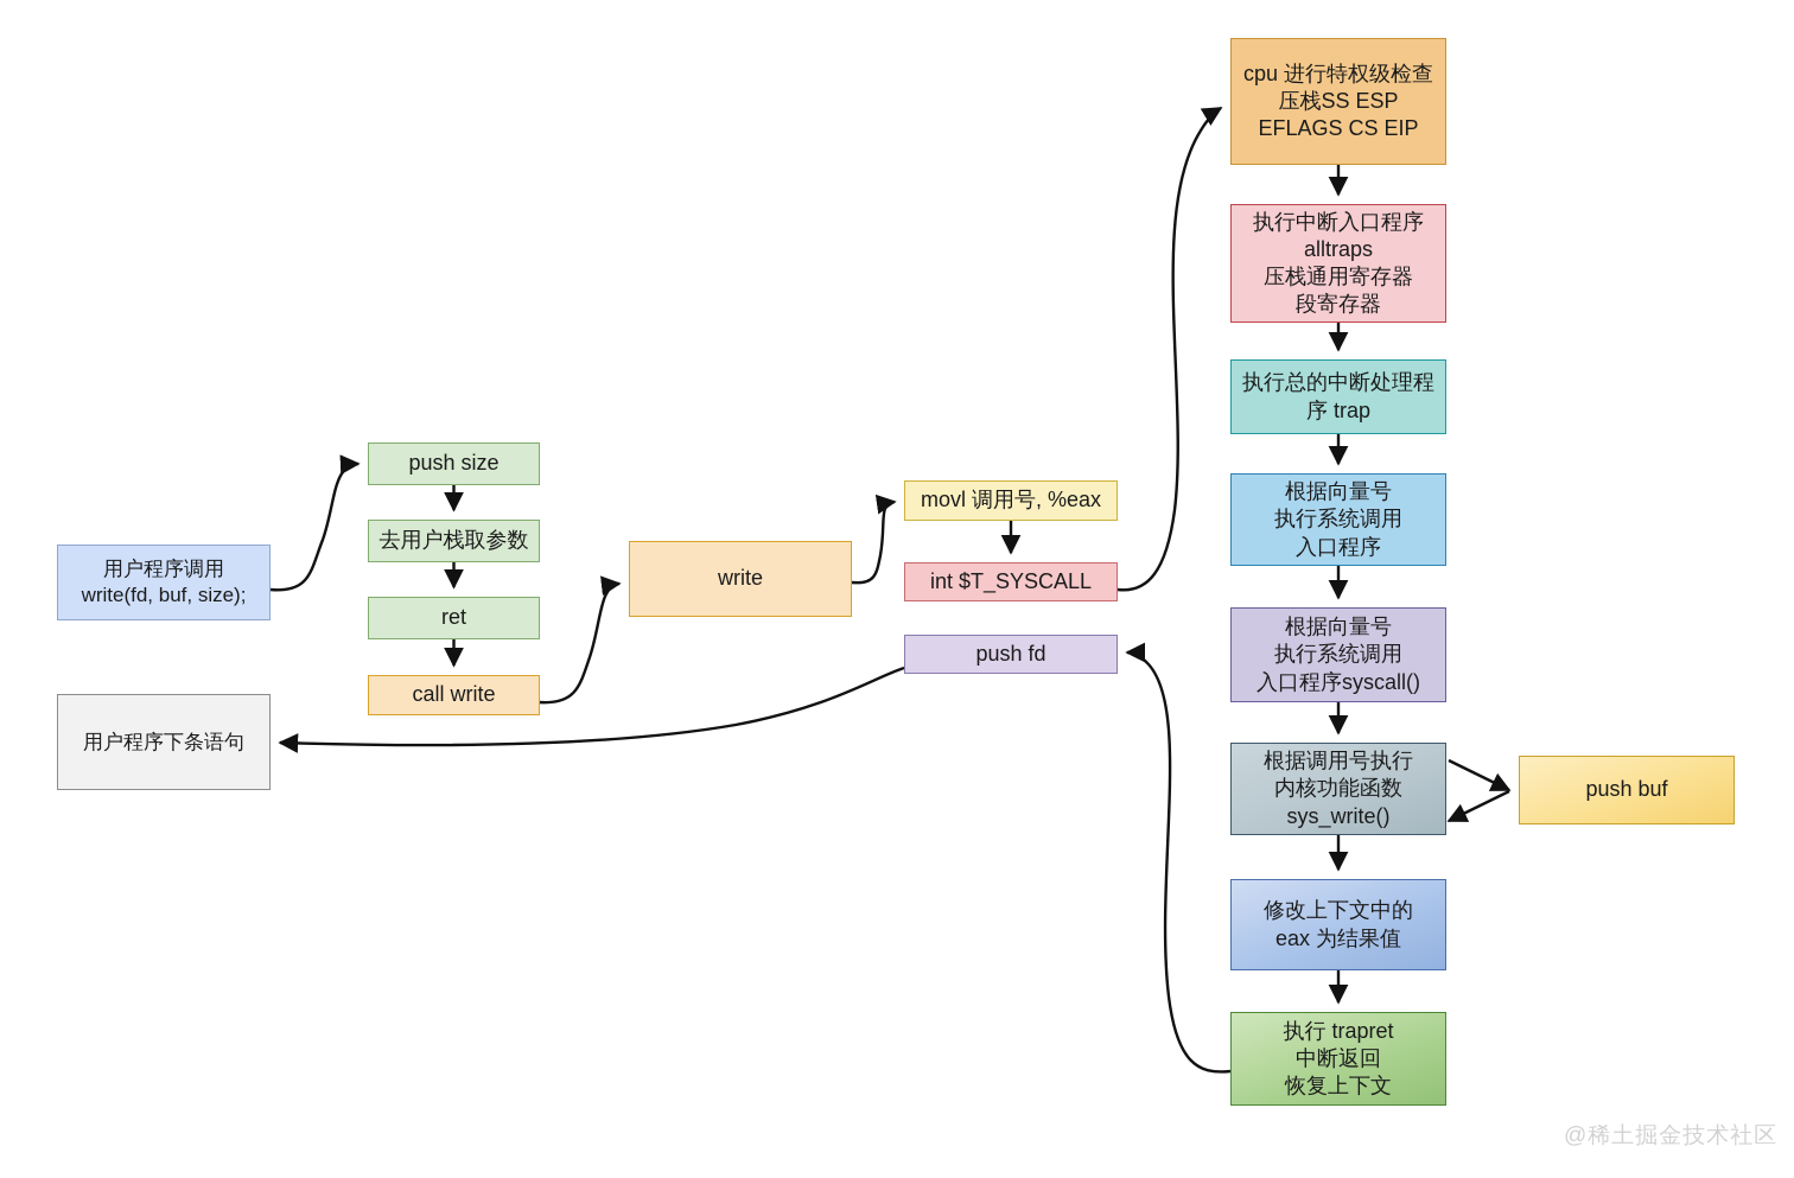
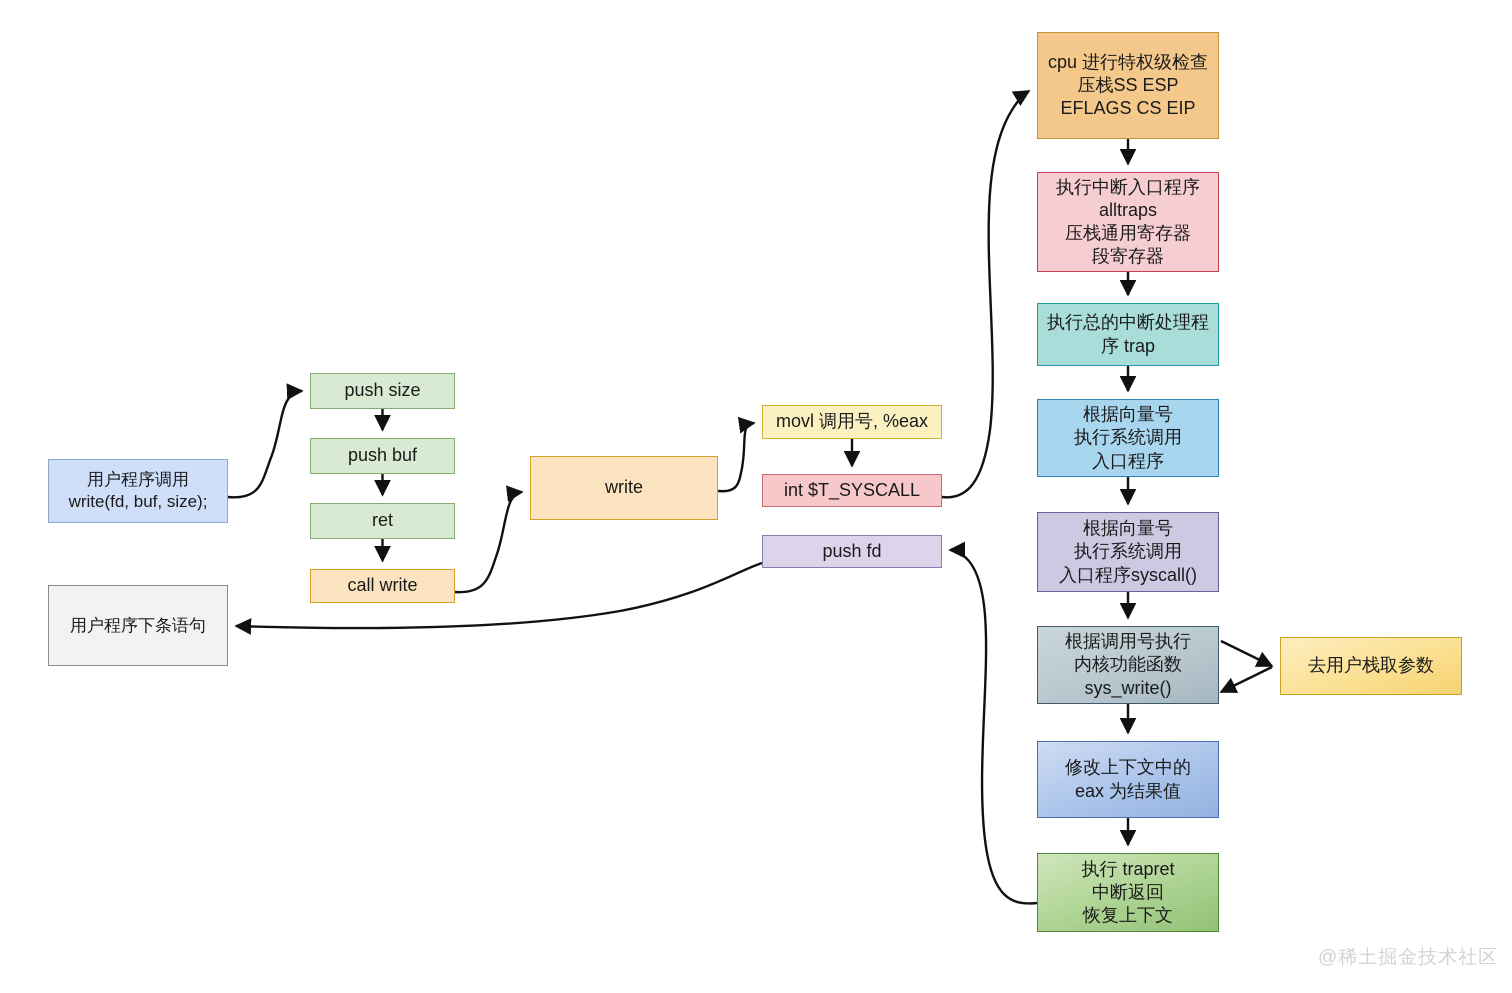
  用户程序调用
  write(fd, buf, size);
  用户程序下条语句
  push size
- 去用户栈取参数
+ push buf
  ret
  call write
  write
  movl 调用号, %eax
  int $T_SYSCALL
  push fd
  cpu 进行特权级检查
  压栈SS ESP
  EFLAGS CS EIP
  执行中断入口程序
  alltraps
  压栈通用寄存器
  段寄存器
  执行总的中断处理程
  序 trap
  根据向量号
  执行系统调用
  入口程序
  根据向量号
  执行系统调用
  入口程序syscall()
  根据调用号执行
  内核功能函数
  sys_write()
  修改上下文中的
  eax 为结果值
  执行 trapret
  中断返回
  恢复上下文
- push buf
+ 去用户栈取参数
  @稀土掘金技术社区
